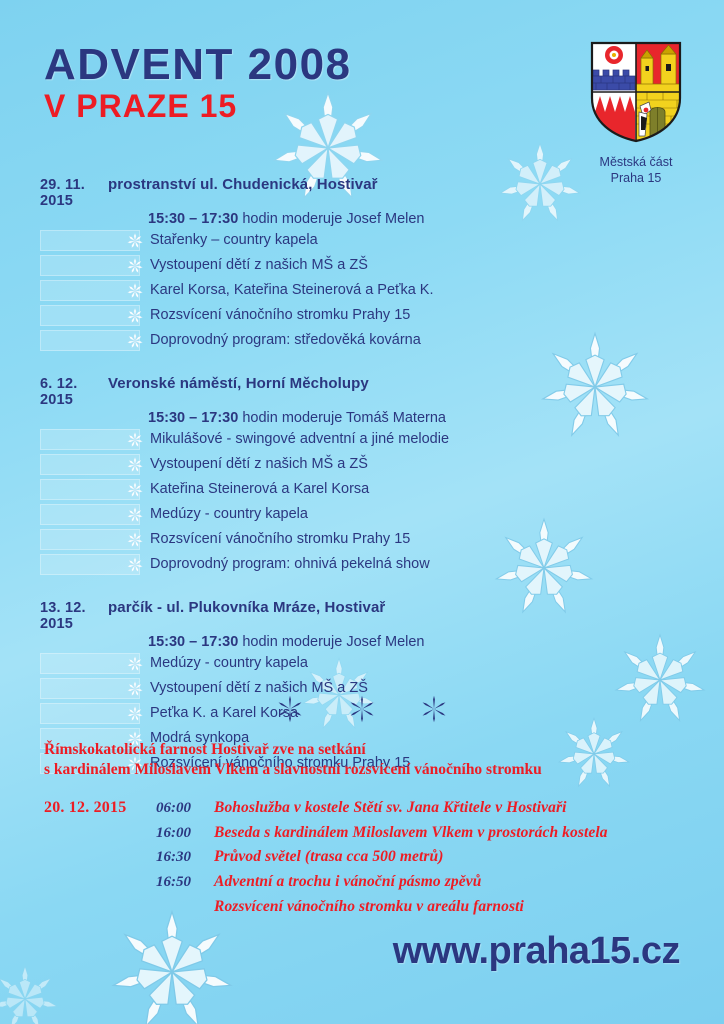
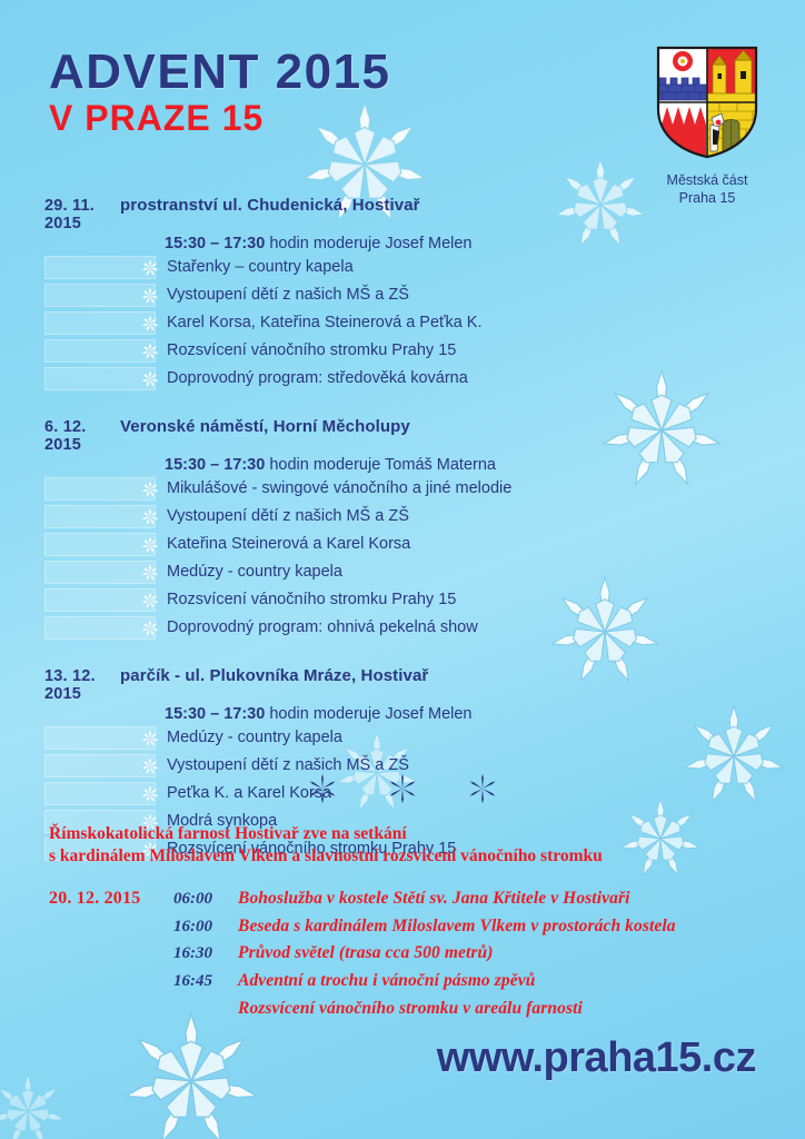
- ADVENT 2008
+ ADVENT 2015
  V PRAZE 15
  Městská část
  Praha 15
  29. 11. 2015
  prostranství ul. Chudenická, Hostivař
  15:30 – 17:30 hodin moderuje Josef Melen
  Stařenky – country kapela
  Vystoupení dětí z našich MŠ a ZŠ
  Karel Korsa, Kateřina Steinerová a Peťka K.
  Rozsvícení vánočního stromku Prahy 15
  Doprovodný program: středověká kovárna
  6. 12. 2015
  Veronské náměstí, Horní Měcholupy
  15:30 – 17:30 hodin moderuje Tomáš Materna
- Mikulášové - swingové adventní a jiné melodie
+ Mikulášové - swingové vánočního a jiné melodie
  Vystoupení dětí z našich MŠ a ZŠ
  Kateřina Steinerová a Karel Korsa
  Medúzy - country kapela
  Rozsvícení vánočního stromku Prahy 15
  Doprovodný program: ohnivá pekelná show
  13. 12. 2015
  parčík - ul. Plukovníka Mráze, Hostivař
  15:30 – 17:30 hodin moderuje Josef Melen
  Medúzy - country kapela
  Vystoupení dětí z našich MŠ a ZŠ
  Peťka K. a Karel Korsa
  Modrá synkopa
  Rozsvícení vánočního stromku Prahy 15
  Římskokatolická farnost Hostivař zve na setkání
  s kardinálem Miloslavem Vlkem a slavnostní rozsvícení vánočního stromku
  20. 12. 2015
  06:00
  Bohoslužba v kostele Stětí sv. Jana Křtitele v Hostivaři
  16:00
  Beseda s kardinálem Miloslavem Vlkem v prostorách kostela
  16:30
  Průvod světel (trasa cca 500 metrů)
- 16:50
+ 16:45
  Adventní a trochu i vánoční pásmo zpěvů
  Rozsvícení vánočního stromku v areálu farnosti
  www.praha15.cz
